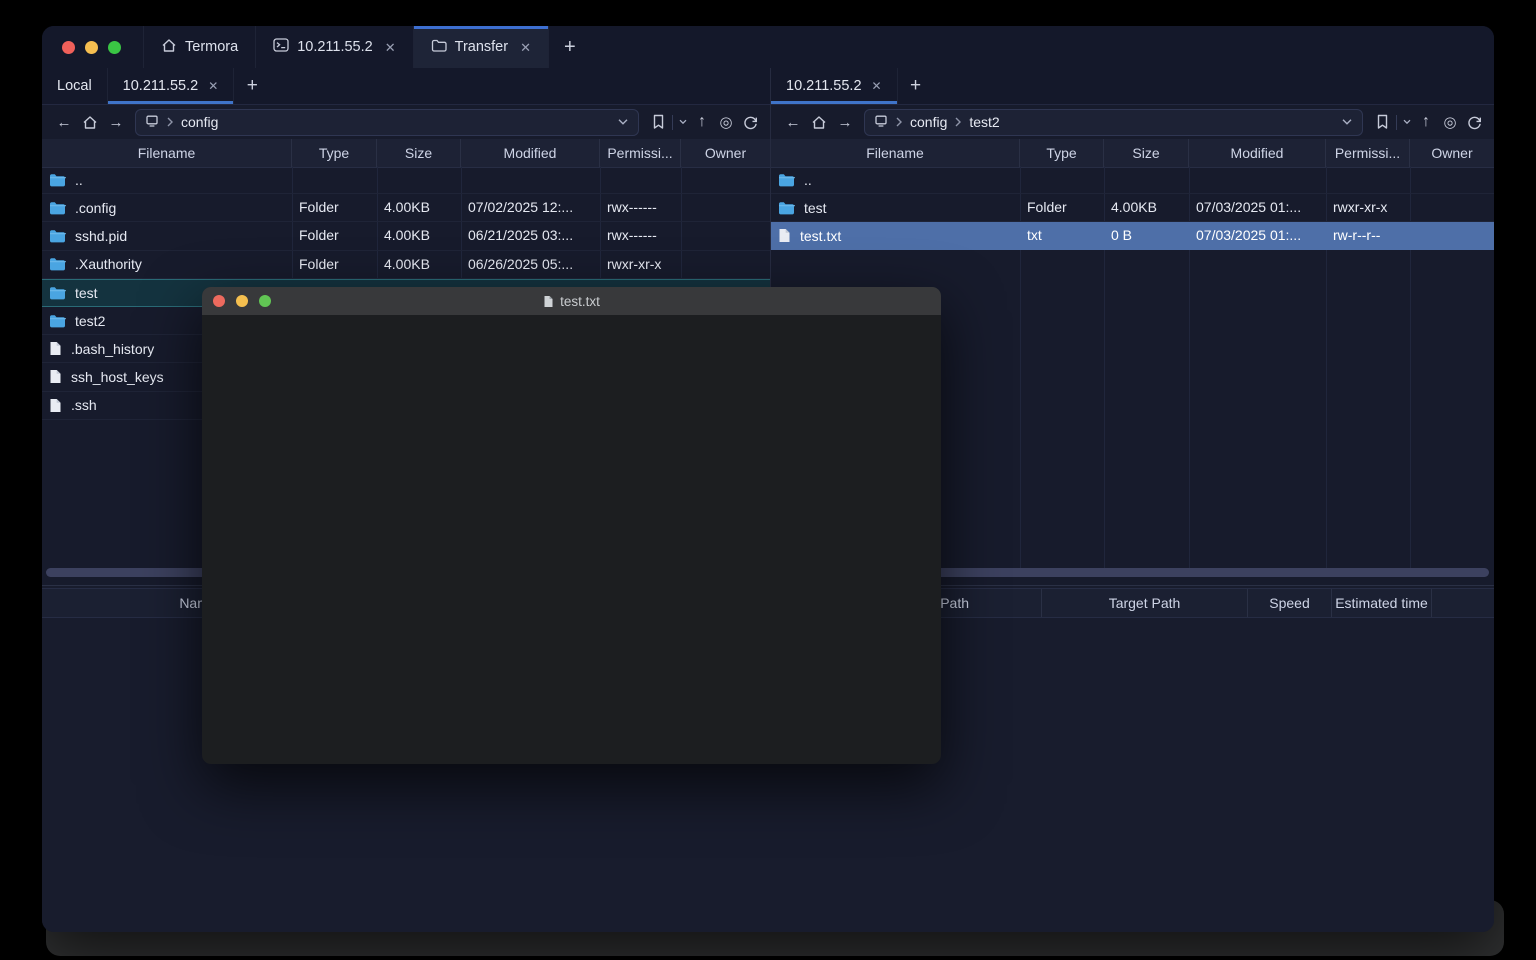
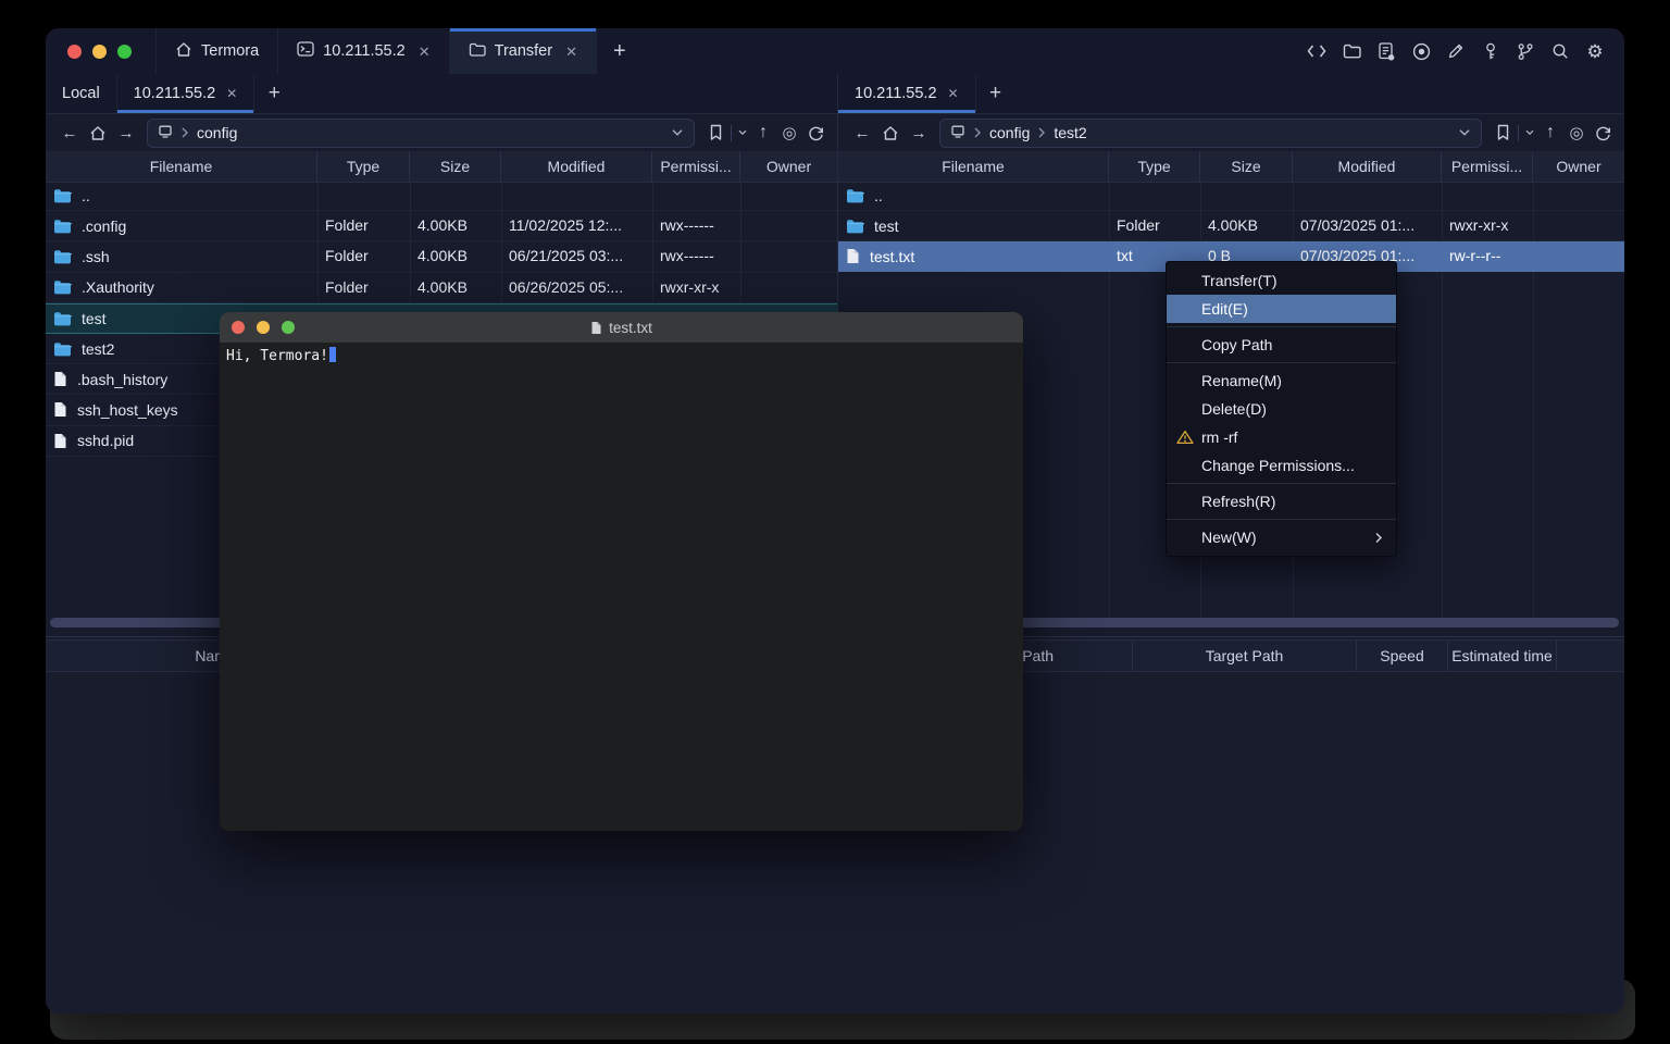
  Termora
  10.211.55.2
  ✕
  Transfer
  ✕
  +
+ ⚙
  Local
  10.211.55.2
  ✕
  +
  ←
  →
  config
  ↑
  ◎
  Filename
  Type
  Size
  Modified
  Permissi...
  Owner
  ..
  .config
  Folder
  4.00KB
- 07/02/2025 12:...
+ 11/02/2025 12:...
  rwx------
- sshd.pid
+ .ssh
  Folder
  4.00KB
  06/21/2025 03:...
  rwx------
  .Xauthority
  Folder
  4.00KB
  06/26/2025 05:...
  rwxr-xr-x
  test
  test2
  .bash_history
  ssh_host_keys
- .ssh
+ sshd.pid
  10.211.55.2
  ✕
  +
  ←
  →
  config
  test2
  ↑
  ◎
  Filename
  Type
  Size
  Modified
  Permissi...
  Owner
  ..
  test
  Folder
  4.00KB
  07/03/2025 01:...
  rwxr-xr-x
  test.txt
  txt
  0 B
  07/03/2025 01:...
  rw-r--r--
  Target Path
  Speed
  Estimated time
  test.txt
+ Hi, Termora!
+ Transfer(T)
+ Edit(E)
+ Copy Path
+ Rename(M)
+ Delete(D)
+ rm -rf
+ Change Permissions...
+ Refresh(R)
+ New(W)
